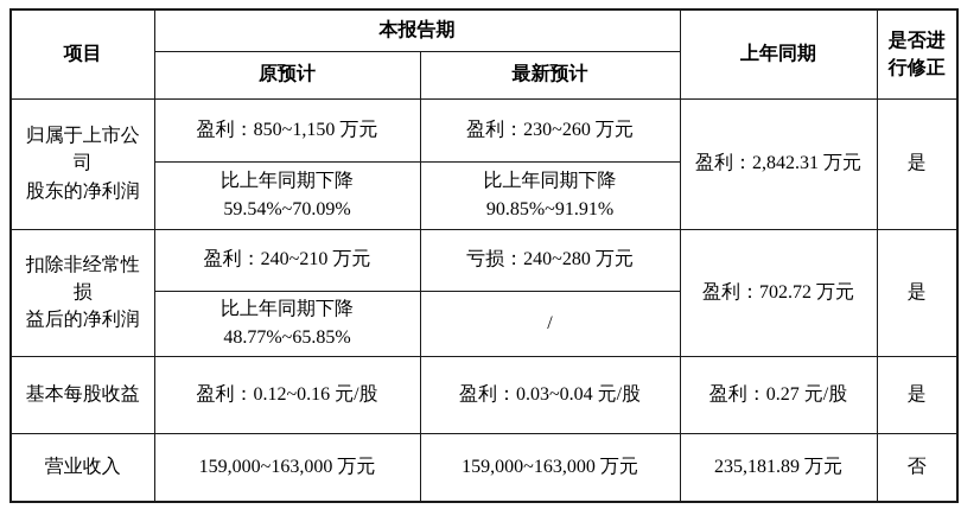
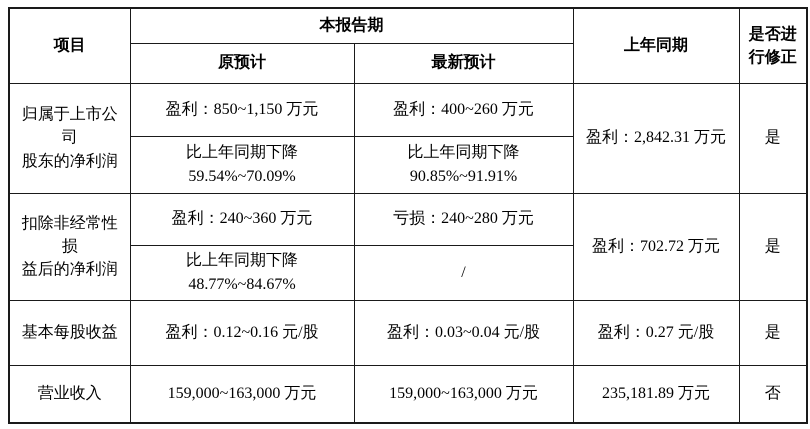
  项目	本报告期	上年同期	是否进 行修正
  原预计	最新预计
- 归属于上市公司 股东的净利润	盈利：850~1,150 万元	盈利：230~260 万元	盈利：2,842.31 万元	是
+ 归属于上市公司 股东的净利润	盈利：850~1,150 万元	盈利：400~260 万元	盈利：2,842.31 万元	是
  比上年同期下降 59.54%~70.09%	比上年同期下降 90.85%~91.91%
- 扣除非经常性损 益后的净利润	盈利：240~210 万元	亏损：240~280 万元	盈利：702.72 万元	是
+ 扣除非经常性损 益后的净利润	盈利：240~360 万元	亏损：240~280 万元	盈利：702.72 万元	是
- 比上年同期下降 48.77%~65.85%	/
+ 比上年同期下降 48.77%~84.67%	/
  基本每股收益	盈利：0.12~0.16 元/股	盈利：0.03~0.04 元/股	盈利：0.27 元/股	是
  营业收入	159,000~163,000 万元	159,000~163,000 万元	235,181.89 万元	否
